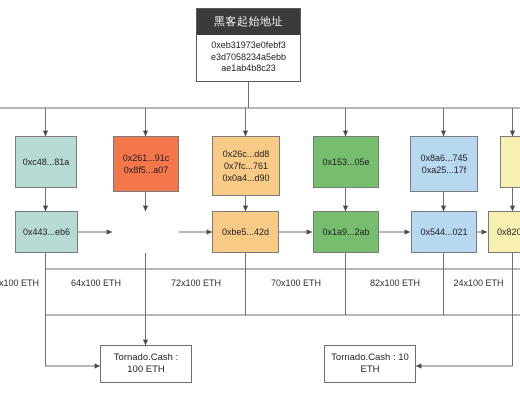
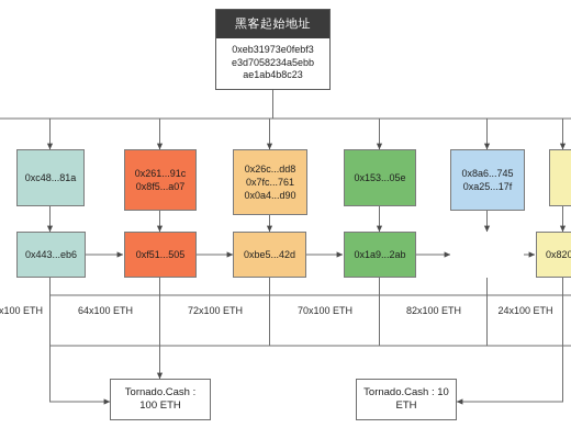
  黑客起始地址
  0xeb31973e0febf3
  e3d7058234a5ebb
  ae1ab4b8c23
  0xc48...81a
  0x261...91c
  0x8f5...a07
  0x26c...dd8
  0x7fc...761
  0x0a4...d90
  0x153...05e
  0x8a6...745
  0xa25...17f
  0x443...eb6
+ 0xf51...505
  0xbe5...42d
  0x1a9...2ab
- 0x544...021
  x100 ETH
  64x100 ETH
  72x100 ETH
  70x100 ETH
  82x100 ETH
  24x100 ETH
  Tornado.Cash :
  100 ETH
  Tornado.Cash : 10
  ETH
